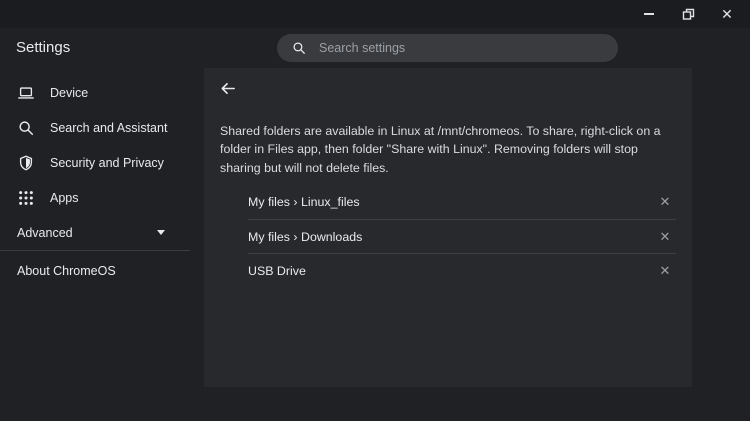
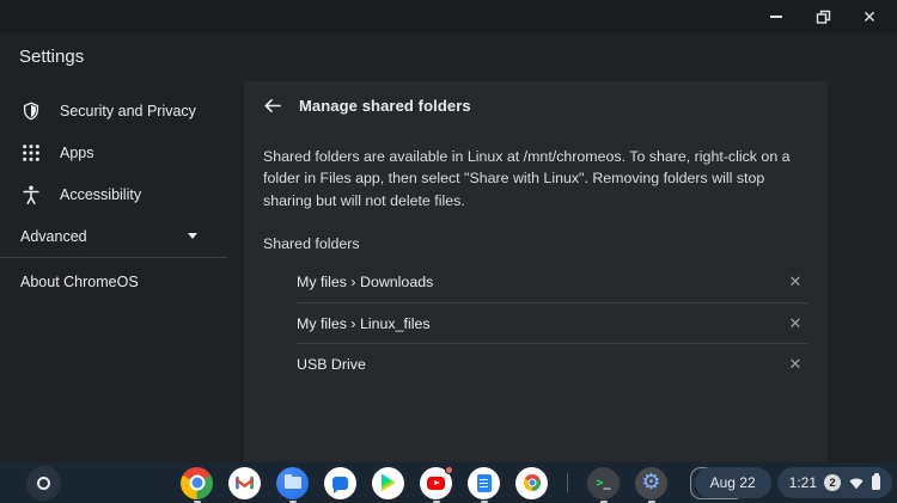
  ✕
  Settings
- Search settings
- Device
- Search and Assistant
  Security and Privacy
  Apps
+ Accessibility
  Advanced
  About ChromeOS
+ Manage shared folders
- Shared folders are available in Linux at /mnt/chromeos. To share, right-click on a folder in Files app, then folder "Share with Linux". Removing folders will stop sharing but will not delete files.
+ Shared folders are available in Linux at /mnt/chromeos. To share, right-click on a folder in Files app, then select "Share with Linux". Removing folders will stop sharing but will not delete files.
+ Shared folders
- My files › Linux_files
+ My files › Downloads
  ✕
- My files › Downloads
+ My files › Linux_files
  ✕
  USB Drive
  ✕
+ >_
+ ⚙
+ Aug 22
+ 1:21
+ 2
